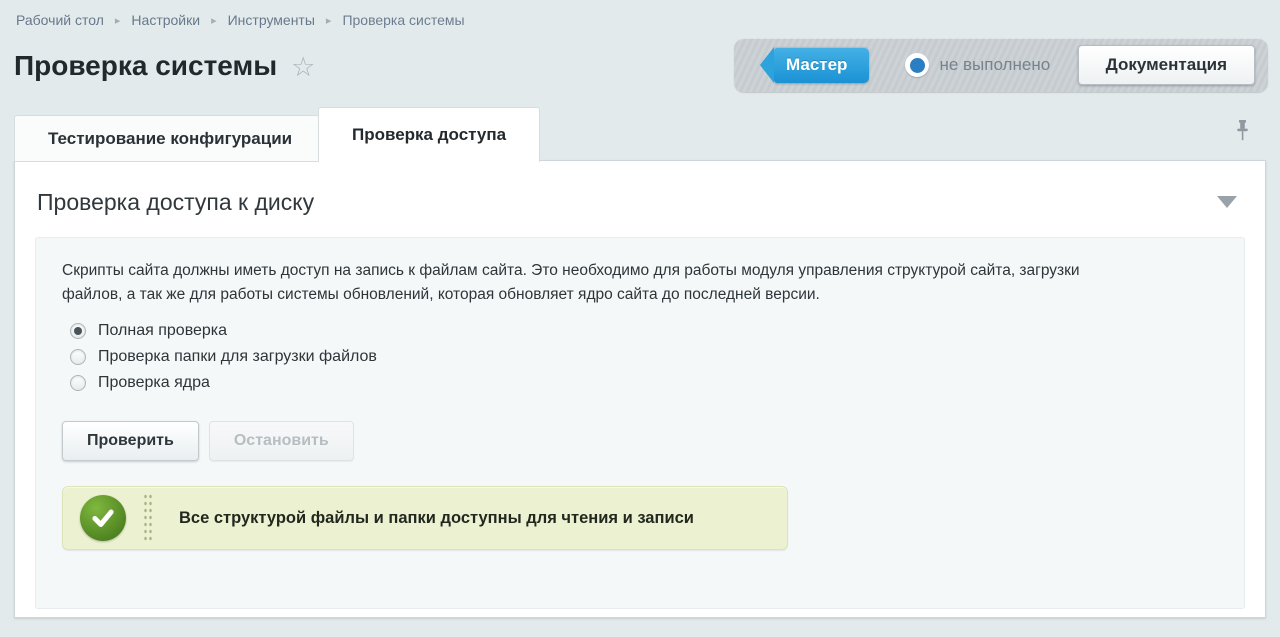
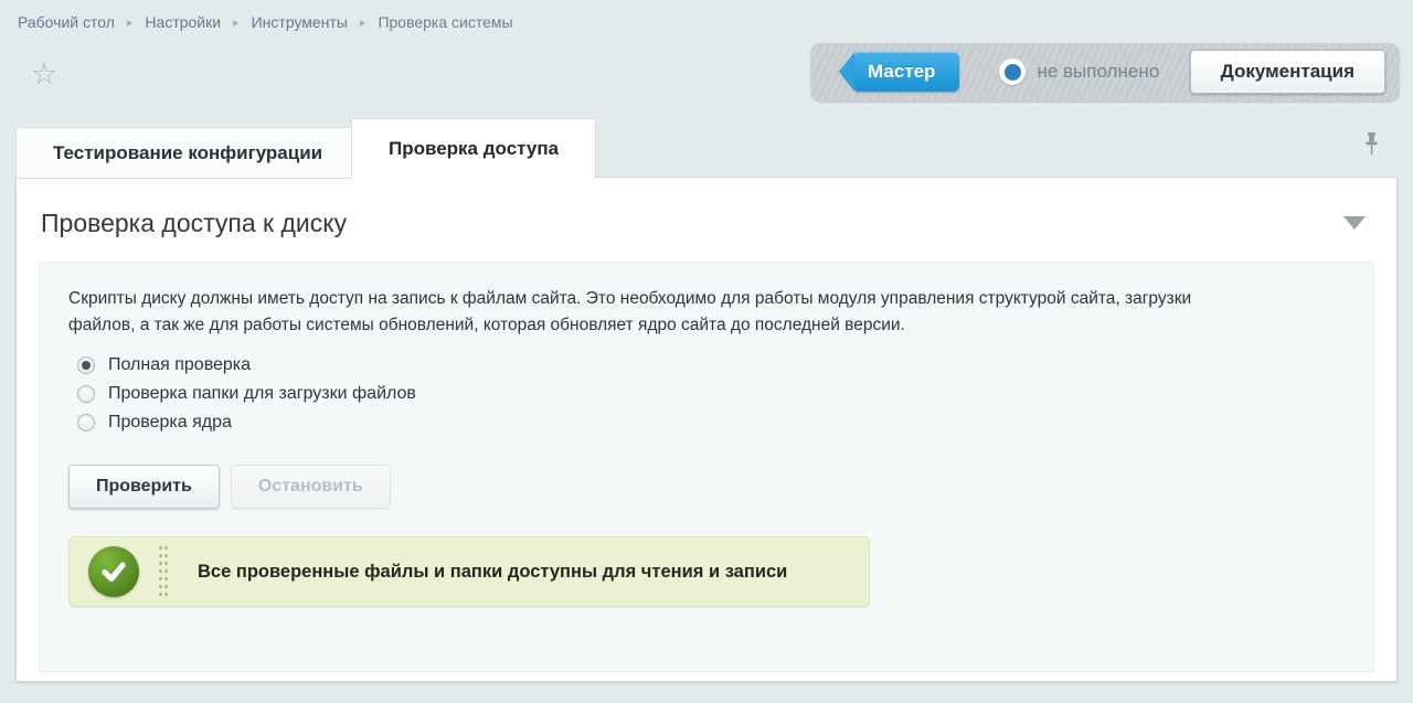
  Рабочий стол ▸ Настройки ▸ Инструменты ▸ Проверка системы
- Проверка системы
  ☆
  Мастер
  не выполнено
  Документация
  Тестирование конфигурации
  Проверка доступа
  Проверка доступа к диску
- Скрипты сайта должны иметь доступ на запись к файлам сайта. Это необходимо для работы модуля управления структурой сайта, загрузки файлов, а так же для работы системы обновлений, которая обновляет ядро сайта до последней версии.
+ Скрипты диску должны иметь доступ на запись к файлам сайта. Это необходимо для работы модуля управления структурой сайта, загрузки файлов, а так же для работы системы обновлений, которая обновляет ядро сайта до последней версии.
  Полная проверка
  Проверка папки для загрузки файлов
  Проверка ядра
  Проверить
  Остановить
- Все структурой файлы и папки доступны для чтения и записи
+ Все проверенные файлы и папки доступны для чтения и записи
